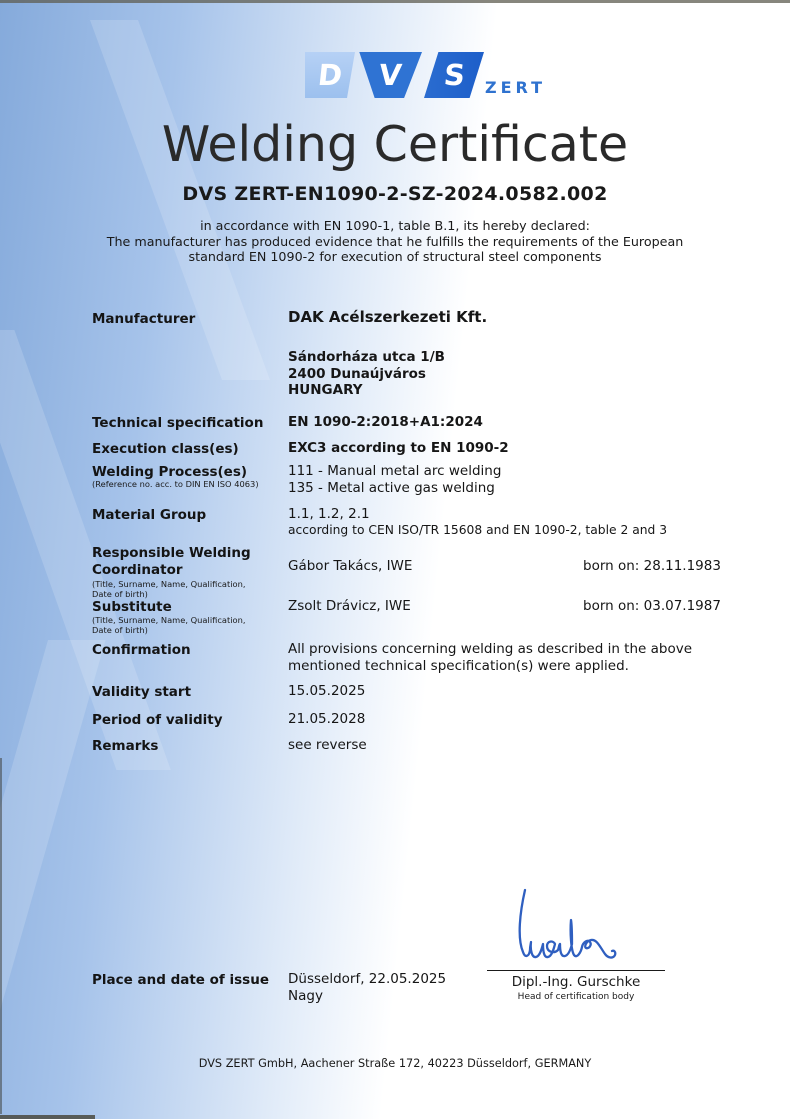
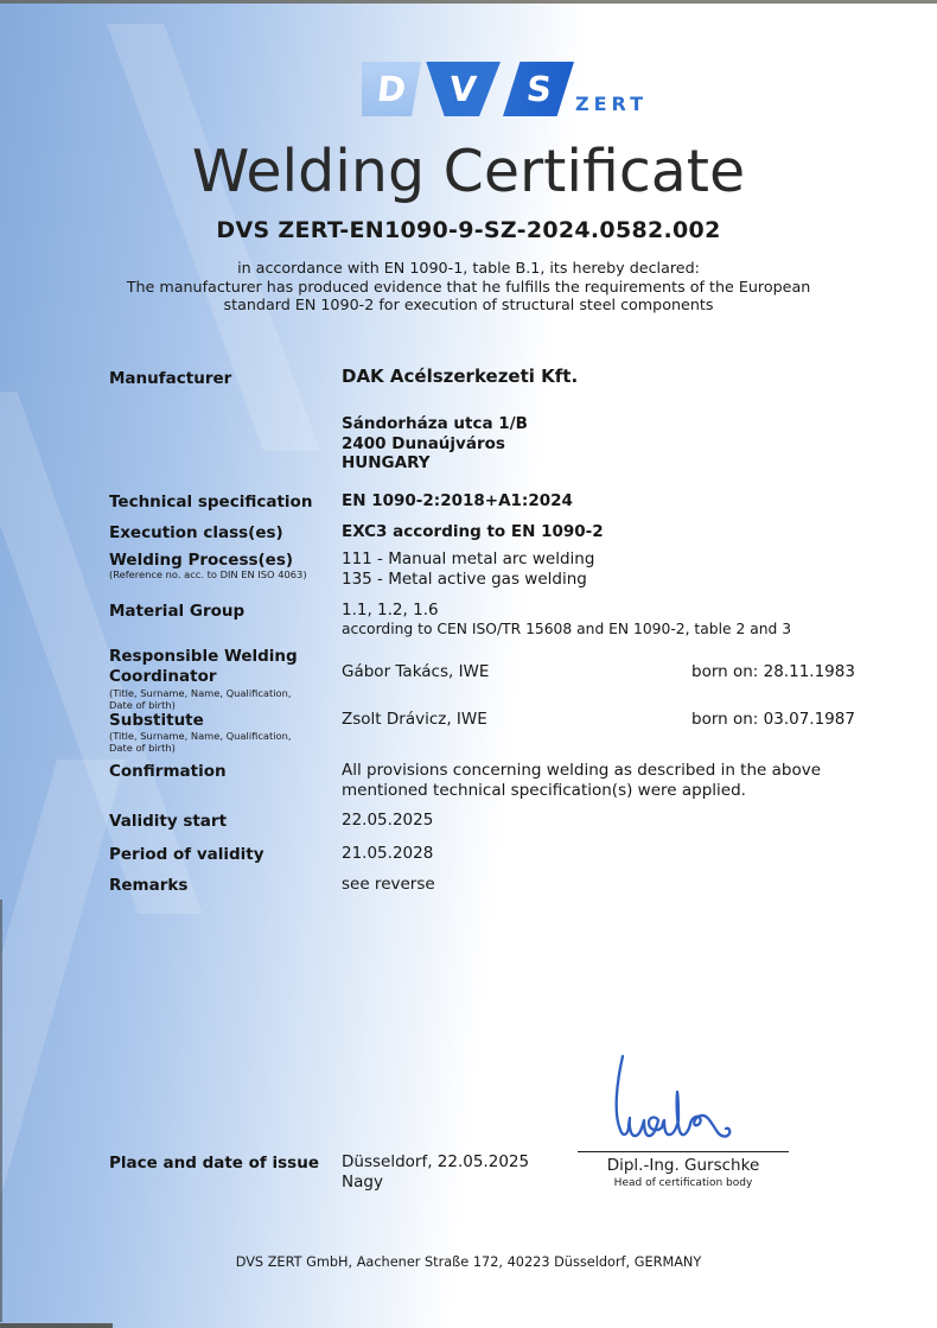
  ZERT
  Welding Certificate
- DVS ZERT-EN1090-2-SZ-2024.0582.002
+ DVS ZERT-EN1090-9-SZ-2024.0582.002
  in accordance with EN 1090-1, table B.1, its hereby declared:
  The manufacturer has produced evidence that he fulfills the requirements of the European
  standard EN 1090-2 for execution of structural steel components
  Manufacturer
  DAK Acélszerkezeti Kft.
  Sándorháza utca 1/B
  2400 Dunaújváros
  HUNGARY
  Technical specification
  EN 1090-2:2018+A1:2024
  Execution class(es)
  EXC3 according to EN 1090-2
  Welding Process(es)
  (Reference no. acc. to DIN EN ISO 4063)
  111 - Manual metal arc welding
  135 - Metal active gas welding
  Material Group
- 1.1, 1.2, 2.1
+ 1.1, 1.2, 1.6
  according to CEN ISO/TR 15608 and EN 1090-2, table 2 and 3
  Responsible Welding
  Coordinator
  (Title, Surname, Name, Qualification,
  Date of birth)
  Gábor Takács, IWE
  born on: 28.11.1983
  Substitute
  (Title, Surname, Name, Qualification,
  Date of birth)
  Zsolt Drávicz, IWE
  born on: 03.07.1987
  Confirmation
  All provisions concerning welding as described in the above mentioned technical specification(s) were applied.
  Validity start
- 15.05.2025
+ 22.05.2025
  Period of validity
  21.05.2028
  Remarks
  see reverse
  Place and date of issue
  Düsseldorf, 22.05.2025
  Nagy
  Dipl.-Ing. Gurschke
  Head of certification body
  DVS ZERT GmbH, Aachener Straße 172, 40223 Düsseldorf, GERMANY
